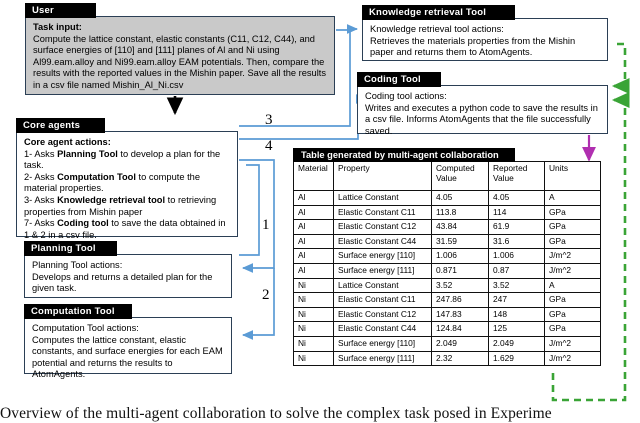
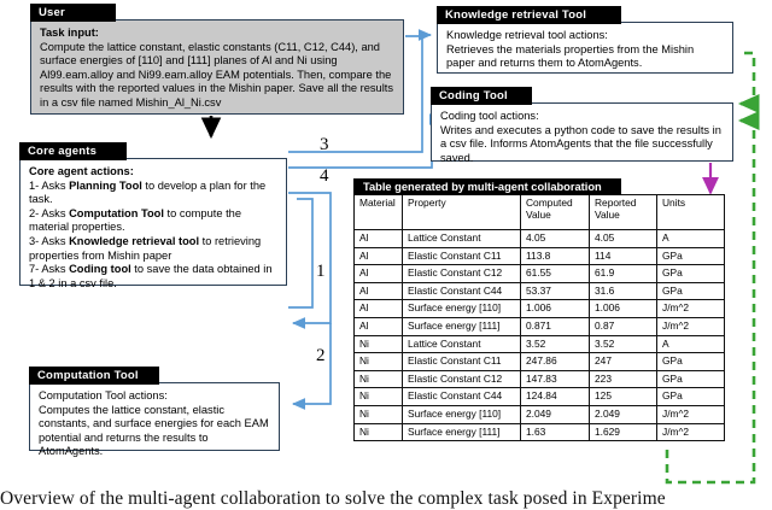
  User
  Task input:
  Compute the lattice constant, elastic constants (C11, C12, C44), and surface energies of [110] and [111] planes of Al and Ni using Al99.eam.alloy and Ni99.eam.alloy EAM potentials. Then, compare the results with the reported values in the Mishin paper. Save all the results in a csv file named Mishin_Al_Ni.csv
  Core agents
  Core agent actions:
  1- Asks Planning Tool to develop a plan for the task.
  2- Asks Computation Tool to compute the material properties.
  3- Asks Knowledge retrieval tool to retrieving properties from Mishin paper
  7- Asks Coding tool to save the data obtained in 1 & 2 in a csv file.
- Planning Tool
- Planning Tool actions:
- Develops and returns a detailed plan for the given task.
  Computation Tool
  Computation Tool actions:
  Computes the lattice constant, elastic constants, and surface energies for each EAM potential and returns the results to AtomAgents.
  Knowledge retrieval Tool
  Knowledge retrieval tool actions:
  Retrieves the materials properties from the Mishin paper and returns them to AtomAgents.
  Coding Tool
  Coding tool actions:
  Writes and executes a python code to save the results in a csv file. Informs AtomAgents that the file successfully saved.
  1
  2
  3
  4
  Table generated by multi-agent collaboration
  Material	Property	Computed Value	Reported Value	Units
  Al	Lattice Constant	4.05	4.05	A
  Al	Elastic Constant C11	113.8	114	GPa
- Al	Elastic Constant C12	43.84	61.9	GPa
+ Al	Elastic Constant C12	61.55	61.9	GPa
- Al	Elastic Constant C44	31.59	31.6	GPa
+ Al	Elastic Constant C44	53.37	31.6	GPa
  Al	Surface energy [110]	1.006	1.006	J/m^2
  Al	Surface energy [111]	0.871	0.87	J/m^2
  Ni	Lattice Constant	3.52	3.52	A
  Ni	Elastic Constant C11	247.86	247	GPa
- Ni	Elastic Constant C12	147.83	148	GPa
+ Ni	Elastic Constant C12	147.83	223	GPa
  Ni	Elastic Constant C44	124.84	125	GPa
  Ni	Surface energy [110]	2.049	2.049	J/m^2
- Ni	Surface energy [111]	2.32	1.629	J/m^2
+ Ni	Surface energy [111]	1.63	1.629	J/m^2
  Overview of the multi-agent collaboration to solve the complex task posed in Experime
